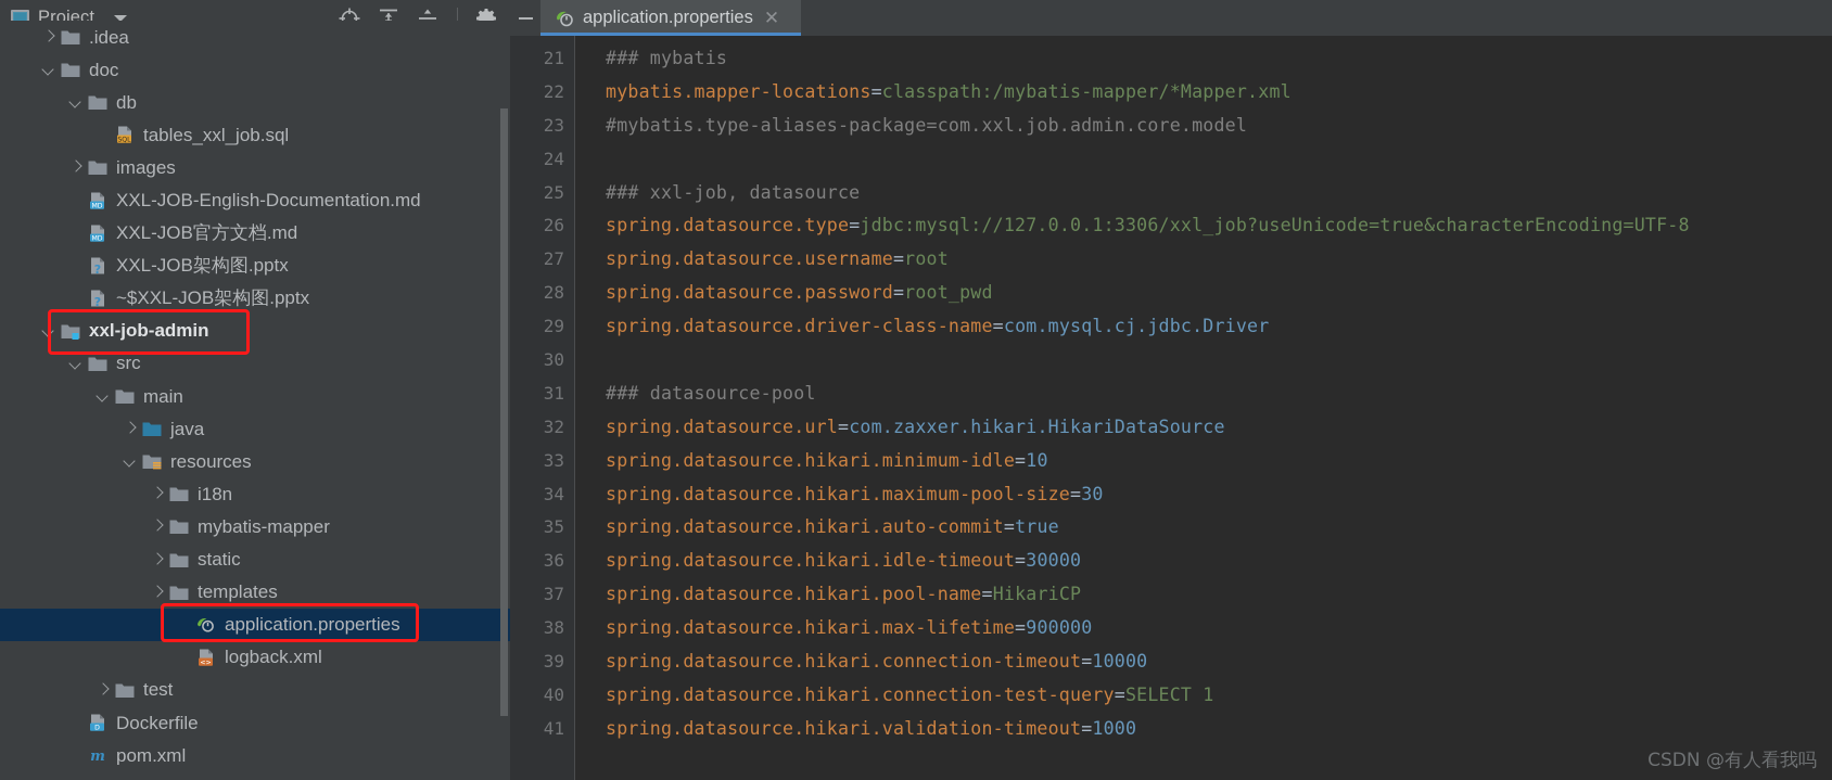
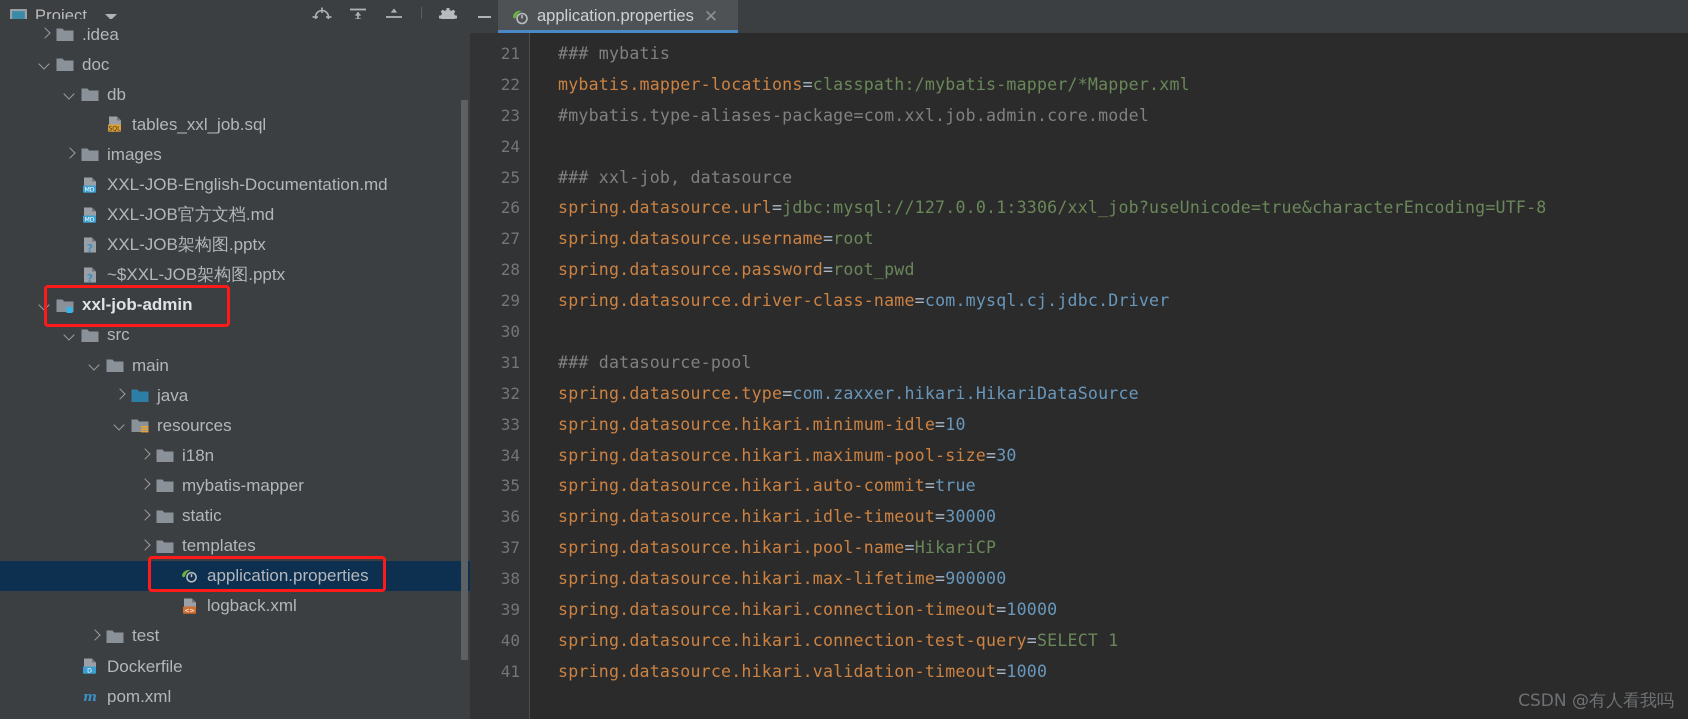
  Project
  .idea
  doc
  db
  tables_xxl_job.sql
  images
  XXL-JOB-English-Documentation.md
  XXL-JOB官方文档.md
  ?
  XXL-JOB架构图.pptx
  ?
  ~$XXL-JOB架构图.pptx
  xxl-job-admin
  src
  main
  java
  resources
  i18n
  mybatis-mapper
  static
  templates
  application.properties
  logback.xml
  test
  Dockerfile
  m
  pom.xml
  application.properties
  ✕
  21
  22
  23
  24
  25
  26
  27
  28
  29
  30
  31
  32
  33
  34
  35
  36
  37
  38
  39
  40
  41
  ### mybatis
  mybatis.mapper-locations=classpath:/mybatis-mapper/*Mapper.xml
  #mybatis.type-aliases-package=com.xxl.job.admin.core.model
  ### xxl-job, datasource
- spring.datasource.type=jdbc:mysql://127.0.0.1:3306/xxl_job?useUnicode=true&characterEncoding=UTF-8
+ spring.datasource.url=jdbc:mysql://127.0.0.1:3306/xxl_job?useUnicode=true&characterEncoding=UTF-8
  spring.datasource.username=root
  spring.datasource.password=root_pwd
  spring.datasource.driver-class-name=com.mysql.cj.jdbc.Driver
  ### datasource-pool
- spring.datasource.url=com.zaxxer.hikari.HikariDataSource
+ spring.datasource.type=com.zaxxer.hikari.HikariDataSource
  spring.datasource.hikari.minimum-idle=10
  spring.datasource.hikari.maximum-pool-size=30
  spring.datasource.hikari.auto-commit=true
  spring.datasource.hikari.idle-timeout=30000
  spring.datasource.hikari.pool-name=HikariCP
  spring.datasource.hikari.max-lifetime=900000
  spring.datasource.hikari.connection-timeout=10000
  spring.datasource.hikari.connection-test-query=SELECT 1
  spring.datasource.hikari.validation-timeout=1000
  CSDN @有人看我吗
